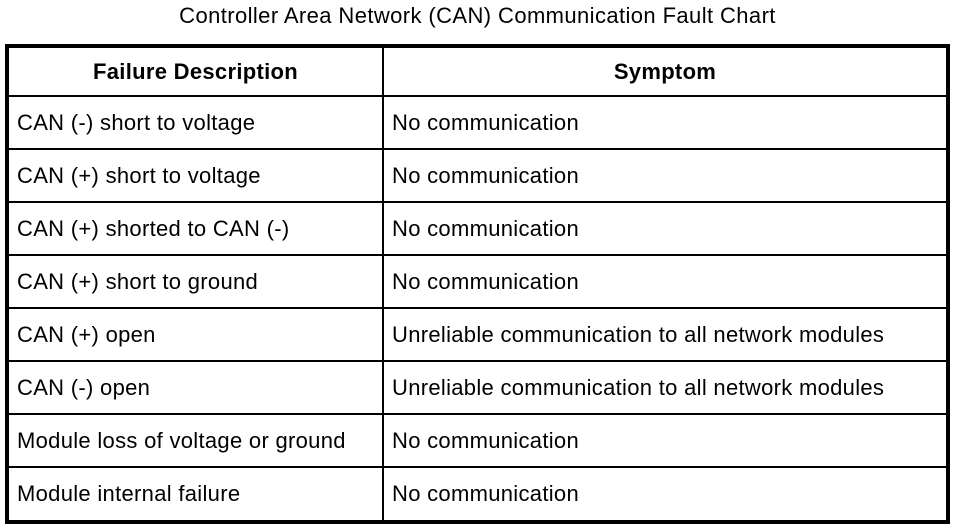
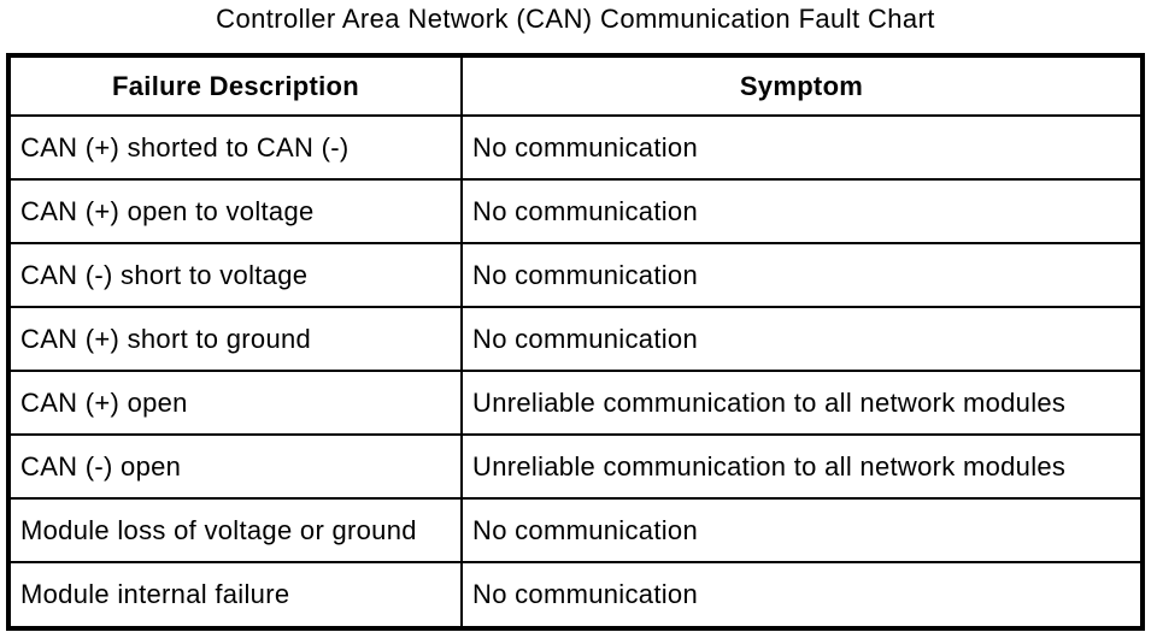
  Controller Area Network (CAN) Communication Fault Chart
  Failure Description	Symptom
- CAN (-) short to voltage	No communication
+ CAN (+) shorted to CAN (-)	No communication
- CAN (+) short to voltage	No communication
+ CAN (+) open to voltage	No communication
- CAN (+) shorted to CAN (-)	No communication
+ CAN (-) short to voltage	No communication
  CAN (+) short to ground	No communication
  CAN (+) open	Unreliable communication to all network modules
  CAN (-) open	Unreliable communication to all network modules
  Module loss of voltage or ground	No communication
  Module internal failure	No communication
